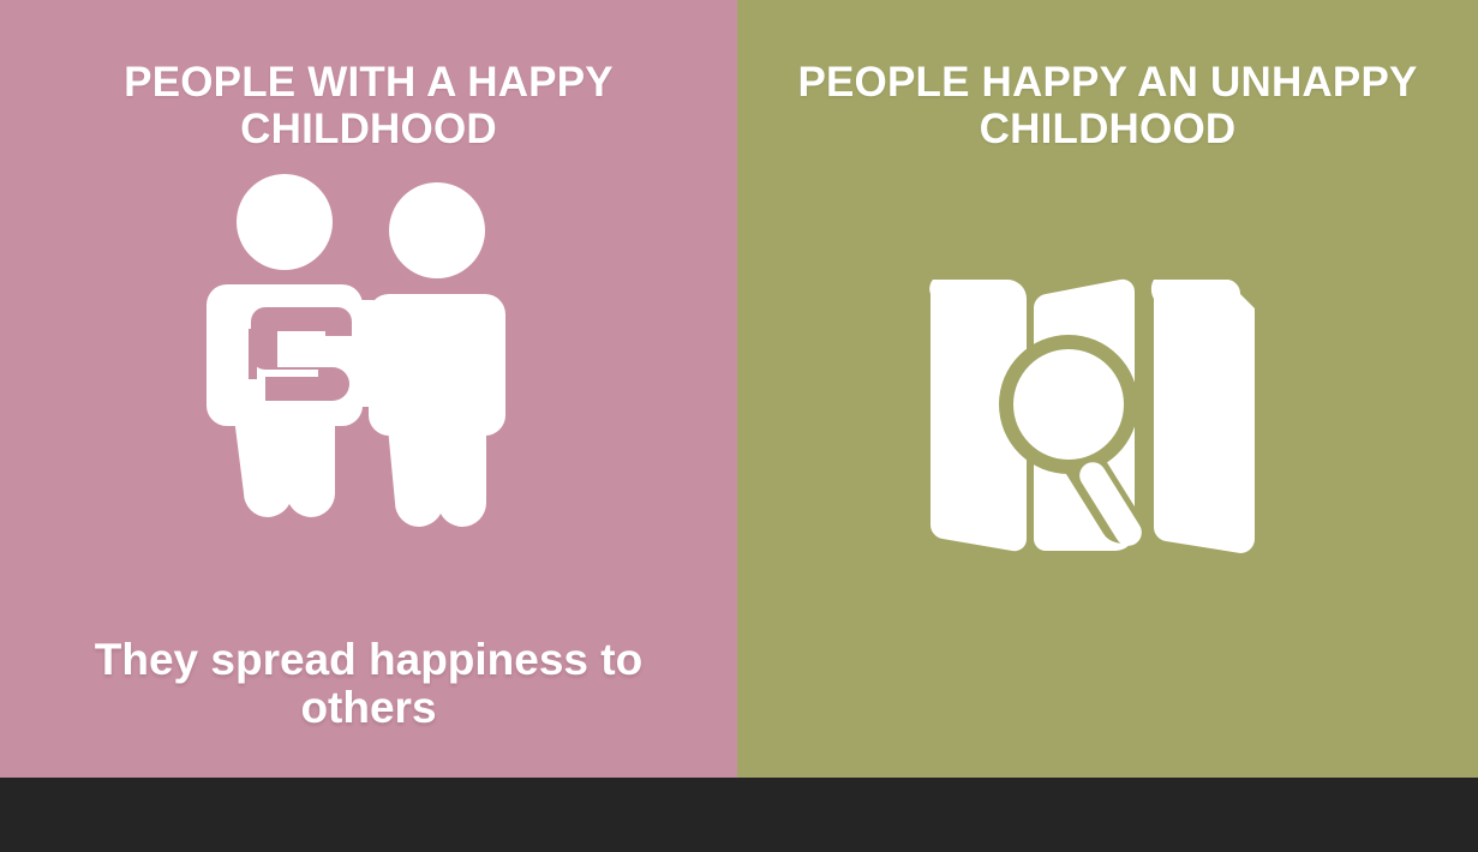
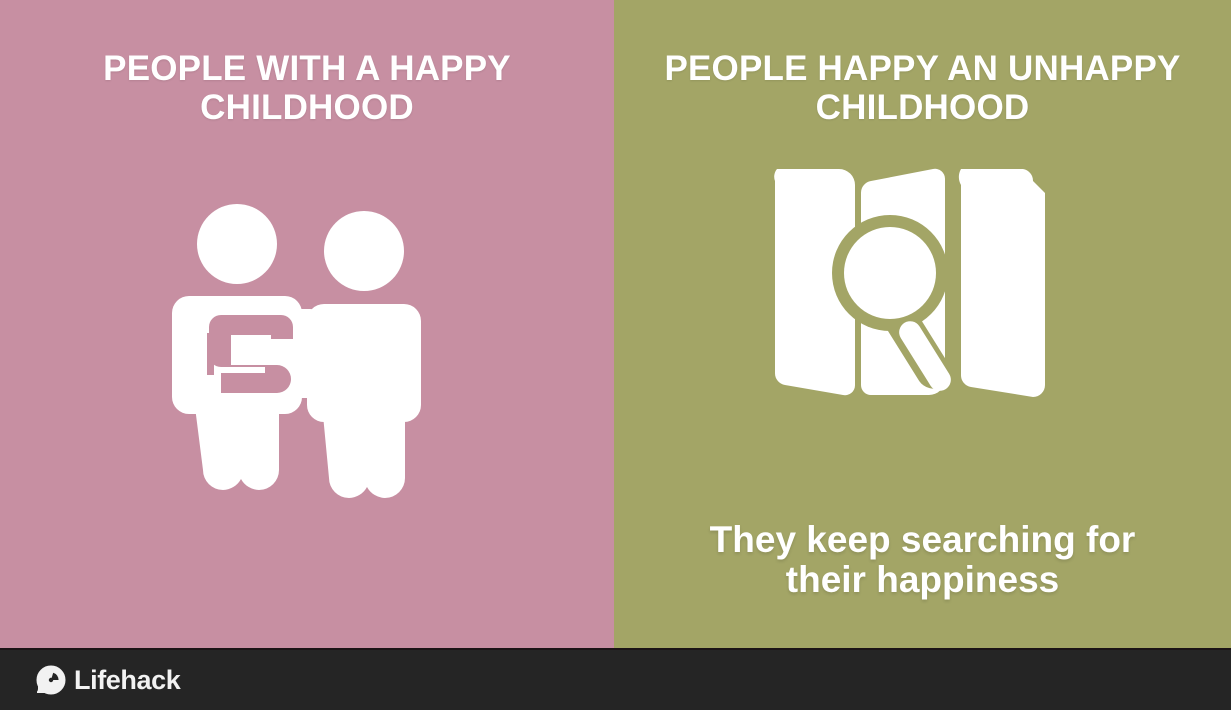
  PEOPLE WITH A HAPPY CHILDHOOD
- They spread happiness to others
  PEOPLE HAPPY AN UNHAPPY CHILDHOOD
+ They keep searching for their happiness
+ Lifehack
